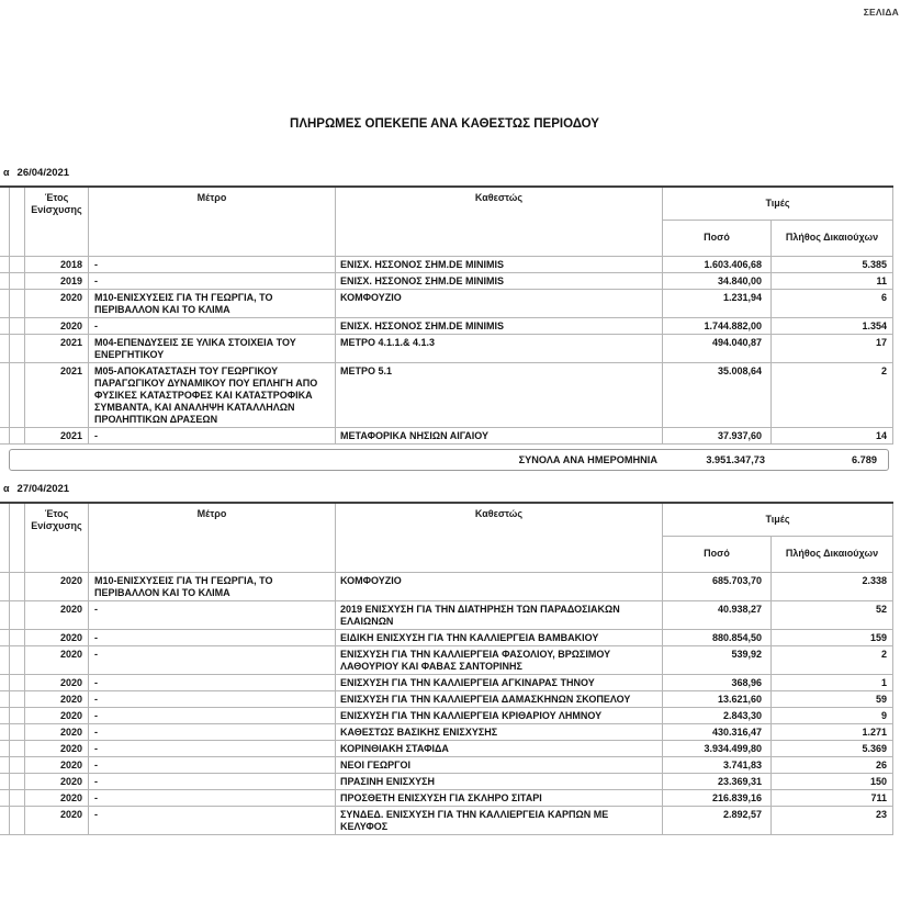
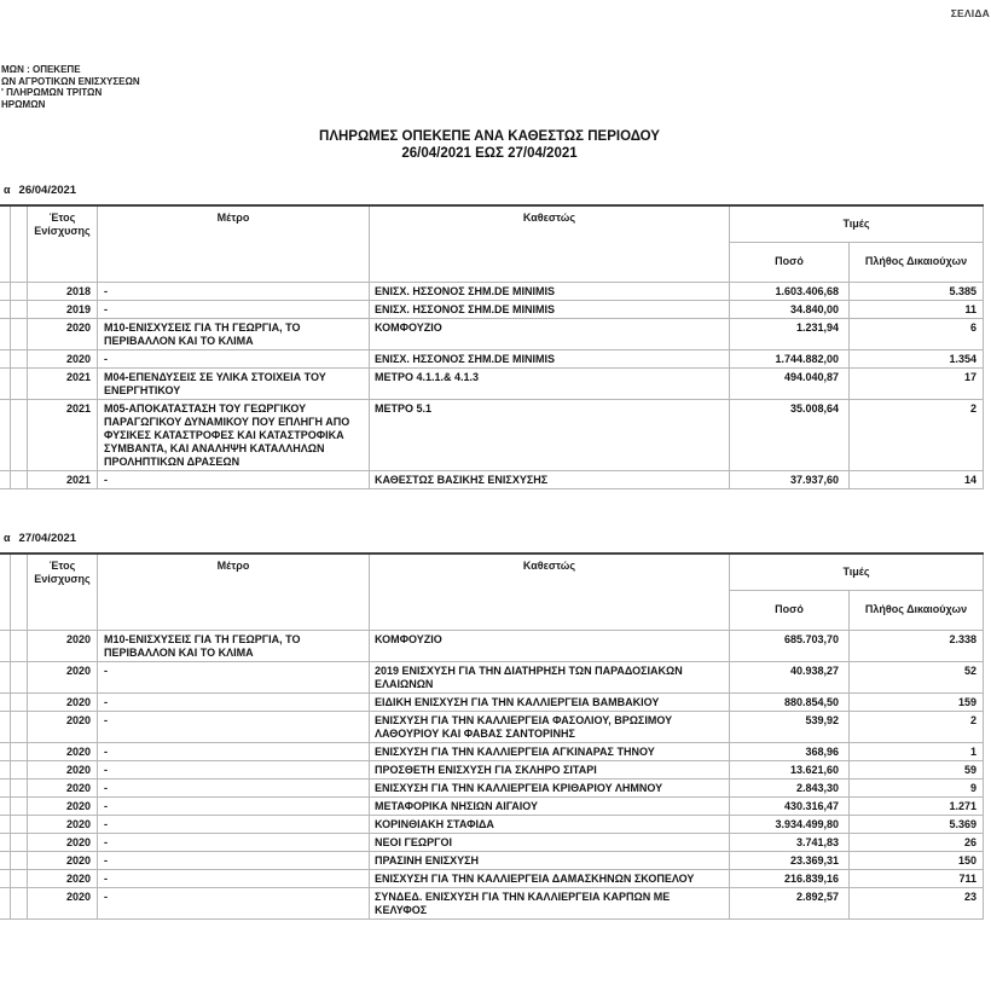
  ΣΕΛΙΔΑ
+ ΜΩΝ : ΟΠΕΚΕΠΕ
+ ΩΝ ΑΓΡΟΤΙΚΩΝ ΕΝΙΣΧΥΣΕΩΝ
+ ' ΠΛΗΡΩΜΩΝ ΤΡΙΤΩΝ
+ ΗΡΩΜΩΝ
  ΠΛΗΡΩΜΕΣ ΟΠΕΚΕΠΕ ΑΝΑ ΚΑΘΕΣΤΩΣ ΠΕΡΙΟΔΟΥ
+ 26/04/2021 ΕΩΣ 27/04/2021
  α
  26/04/2021
  		Έτος Ενίσχυσης	Μέτρο	Καθεστώς	Τιμές
  Ποσό	Πλήθος Δικαιούχων
  		2018	-	ΕΝΙΣΧ. ΗΣΣΟΝΟΣ ΣΗΜ.DE MINIMIS	1.603.406,68	5.385
  		2019	-	ΕΝΙΣΧ. ΗΣΣΟΝΟΣ ΣΗΜ.DE MINIMIS	34.840,00	11
  		2020	Μ10-ΕΝΙΣΧΥΣΕΙΣ ΓΙΑ ΤΗ ΓΕΩΡΓΙΑ, ΤΟ ΠΕΡΙΒΑΛΛΟΝ ΚΑΙ ΤΟ ΚΛΙΜΑ	ΚΟΜΦΟΥΖΙΟ	1.231,94	6
  		2020	-	ΕΝΙΣΧ. ΗΣΣΟΝΟΣ ΣΗΜ.DE MINIMIS	1.744.882,00	1.354
  		2021	Μ04-ΕΠΕΝΔΥΣΕΙΣ ΣΕ ΥΛΙΚΑ ΣΤΟΙΧΕΙΑ ΤΟΥ ΕΝΕΡΓΗΤΙΚΟΥ	ΜΕΤΡΟ 4.1.1.& 4.1.3	494.040,87	17
  		2021	Μ05-ΑΠΟΚΑΤΑΣΤΑΣΗ ΤΟΥ ΓΕΩΡΓΙΚΟΥ ΠΑΡΑΓΩΓΙΚΟΥ ΔΥΝΑΜΙΚΟΥ ΠΟΥ ΕΠΛΗΓΗ ΑΠΟ ΦΥΣΙΚΕΣ ΚΑΤΑΣΤΡΟΦΕΣ ΚΑΙ ΚΑΤΑΣΤΡΟΦΙΚΑ ΣΥΜΒΑΝΤΑ, ΚΑΙ ΑΝΑΛΗΨΗ ΚΑΤΑΛΛΗΛΩΝ ΠΡΟΛΗΠΤΙΚΩΝ ΔΡΑΣΕΩΝ	ΜΕΤΡΟ 5.1	35.008,64	2
- 		2021	-	ΜΕΤΑΦΟΡΙΚΑ ΝΗΣΙΩΝ ΑΙΓΑΙΟΥ	37.937,60	14
+ 		2021	-	ΚΑΘΕΣΤΩΣ ΒΑΣΙΚΗΣ ΕΝΙΣΧΥΣΗΣ	37.937,60	14
- ΣΥΝΟΛΑ ΑΝΑ ΗΜΕΡΟΜΗΝΙΑ
- 3.951.347,73
- 6.789
  α
  27/04/2021
  		Έτος Ενίσχυσης	Μέτρο	Καθεστώς	Τιμές
  Ποσό	Πλήθος Δικαιούχων
  		2020	Μ10-ΕΝΙΣΧΥΣΕΙΣ ΓΙΑ ΤΗ ΓΕΩΡΓΙΑ, ΤΟ ΠΕΡΙΒΑΛΛΟΝ ΚΑΙ ΤΟ ΚΛΙΜΑ	ΚΟΜΦΟΥΖΙΟ	685.703,70	2.338
  		2020	-	2019 ΕΝΙΣΧΥΣΗ ΓΙΑ ΤΗΝ ΔΙΑΤΗΡΗΣΗ ΤΩΝ ΠΑΡΑΔΟΣΙΑΚΩΝ ΕΛΑΙΩΝΩΝ	40.938,27	52
  		2020	-	ΕΙΔΙΚΗ ΕΝΙΣΧΥΣΗ ΓΙΑ ΤΗΝ ΚΑΛΛΙΕΡΓΕΙΑ ΒΑΜΒΑΚΙΟΥ	880.854,50	159
  		2020	-	ΕΝΙΣΧΥΣΗ ΓΙΑ ΤΗΝ ΚΑΛΛΙΕΡΓΕΙΑ ΦΑΣΟΛΙΟΥ, ΒΡΩΣΙΜΟΥ ΛΑΘΟΥΡΙΟΥ ΚΑΙ ΦΑΒΑΣ ΣΑΝΤΟΡΙΝΗΣ	539,92	2
  		2020	-	ΕΝΙΣΧΥΣΗ ΓΙΑ ΤΗΝ ΚΑΛΛΙΕΡΓΕΙΑ ΑΓΚΙΝΑΡΑΣ ΤΗΝΟΥ	368,96	1
- 		2020	-	ΕΝΙΣΧΥΣΗ ΓΙΑ ΤΗΝ ΚΑΛΛΙΕΡΓΕΙΑ ΔΑΜΑΣΚΗΝΩΝ ΣΚΟΠΕΛΟΥ	13.621,60	59
+ 		2020	-	ΠΡΟΣΘΕΤΗ ΕΝΙΣΧΥΣΗ ΓΙΑ ΣΚΛΗΡΟ ΣΙΤΑΡΙ	13.621,60	59
  		2020	-	ΕΝΙΣΧΥΣΗ ΓΙΑ ΤΗΝ ΚΑΛΛΙΕΡΓΕΙΑ ΚΡΙΘΑΡΙΟΥ ΛΗΜΝΟΥ	2.843,30	9
- 		2020	-	ΚΑΘΕΣΤΩΣ ΒΑΣΙΚΗΣ ΕΝΙΣΧΥΣΗΣ	430.316,47	1.271
+ 		2020	-	ΜΕΤΑΦΟΡΙΚΑ ΝΗΣΙΩΝ ΑΙΓΑΙΟΥ	430.316,47	1.271
  		2020	-	ΚΟΡΙΝΘΙΑΚΗ ΣΤΑΦΙΔΑ	3.934.499,80	5.369
  		2020	-	ΝΕΟΙ ΓΕΩΡΓΟΙ	3.741,83	26
  		2020	-	ΠΡΑΣΙΝΗ ΕΝΙΣΧΥΣΗ	23.369,31	150
- 		2020	-	ΠΡΟΣΘΕΤΗ ΕΝΙΣΧΥΣΗ ΓΙΑ ΣΚΛΗΡΟ ΣΙΤΑΡΙ	216.839,16	711
+ 		2020	-	ΕΝΙΣΧΥΣΗ ΓΙΑ ΤΗΝ ΚΑΛΛΙΕΡΓΕΙΑ ΔΑΜΑΣΚΗΝΩΝ ΣΚΟΠΕΛΟΥ	216.839,16	711
  		2020	-	ΣΥΝΔΕΔ. ΕΝΙΣΧΥΣΗ ΓΙΑ ΤΗΝ ΚΑΛΛΙΕΡΓΕΙΑ ΚΑΡΠΩΝ ΜΕ ΚΕΛΥΦΟΣ	2.892,57	23
